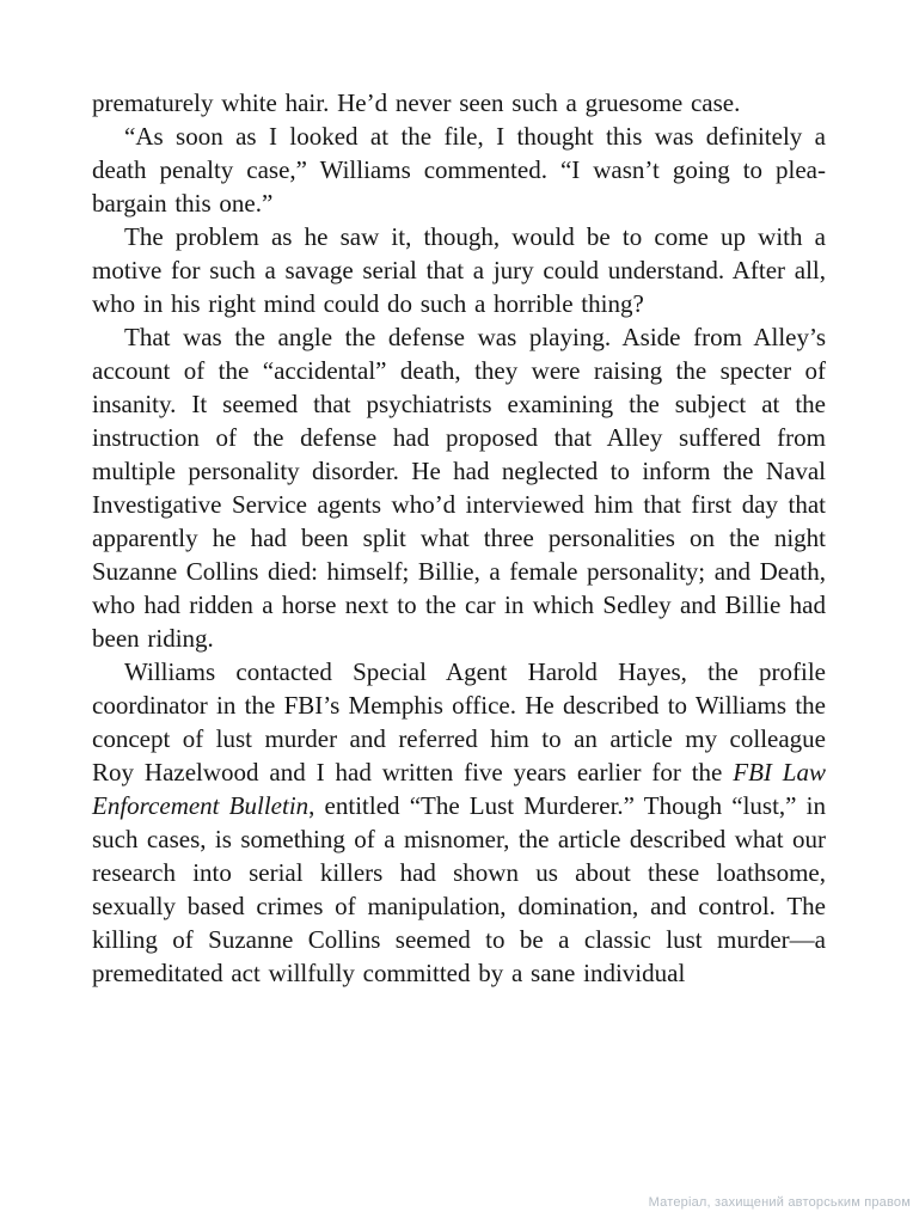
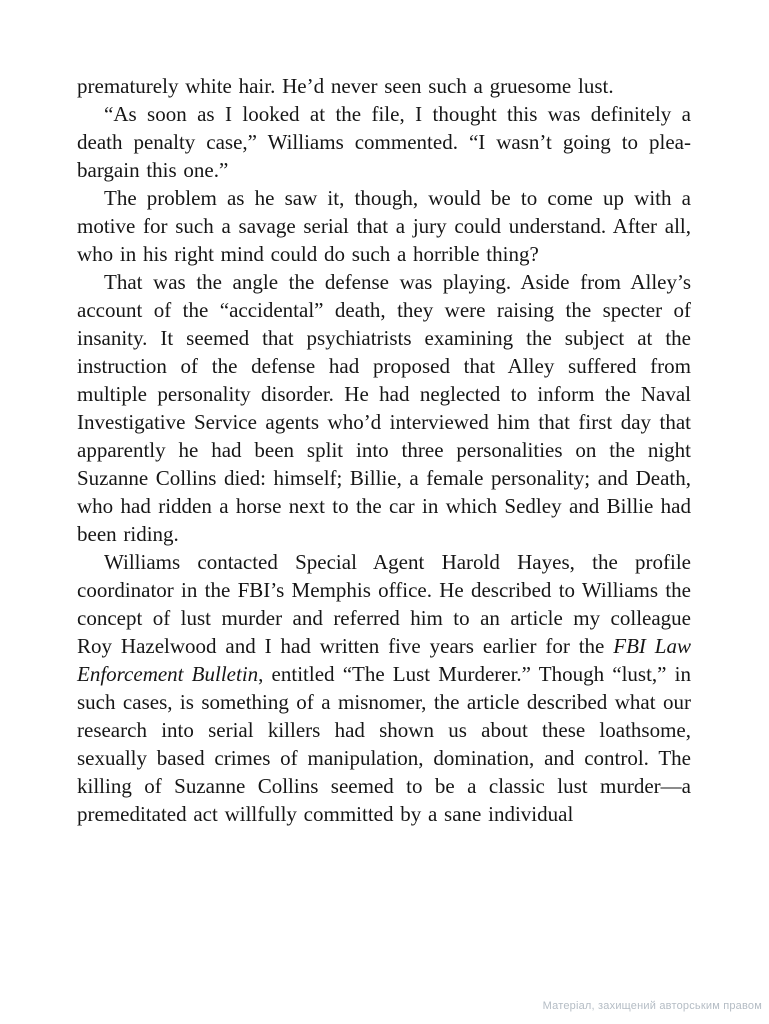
- prematurely white hair. He’d never seen such a gruesome case.
+ prematurely white hair. He’d never seen such a gruesome lust.
  “As soon as I looked at the file, I thought this was definitely a death penalty case,” Williams commented. “I wasn’t going to plea-bargain this one.”
  The problem as he saw it, though, would be to come up with a motive for such a savage serial that a jury could understand. After all, who in his right mind could do such a horrible thing?
- That was the angle the defense was playing. Aside from Alley’s account of the “accidental” death, they were raising the specter of insanity. It seemed that psychiatrists examining the subject at the instruction of the defense had proposed that Alley suffered from multiple personality disorder. He had neglected to inform the Naval Investigative Service agents who’d interviewed him that first day that apparently he had been split what three personalities on the night Suzanne Collins died: himself; Billie, a female personality; and Death, who had ridden a horse next to the car in which Sedley and Billie had been riding.
+ That was the angle the defense was playing. Aside from Alley’s account of the “accidental” death, they were raising the specter of insanity. It seemed that psychiatrists examining the subject at the instruction of the defense had proposed that Alley suffered from multiple personality disorder. He had neglected to inform the Naval Investigative Service agents who’d interviewed him that first day that apparently he had been split into three personalities on the night Suzanne Collins died: himself; Billie, a female personality; and Death, who had ridden a horse next to the car in which Sedley and Billie had been riding.
  Williams contacted Special Agent Harold Hayes, the profile coordinator in the FBI’s Memphis office. He described to Williams the concept of lust murder and referred him to an article my colleague Roy Hazelwood and I had written five years earlier for the FBI Law Enforcement Bulletin, entitled “The Lust Murderer.” Though “lust,” in such cases, is something of a misnomer, the article described what our research into serial killers had shown us about these loathsome, sexually based crimes of manipulation, domination, and control. The killing of Suzanne Collins seemed to be a classic lust murder—a premeditated act willfully committed by a sane individual
  Матеріал, захищений авторським правом
